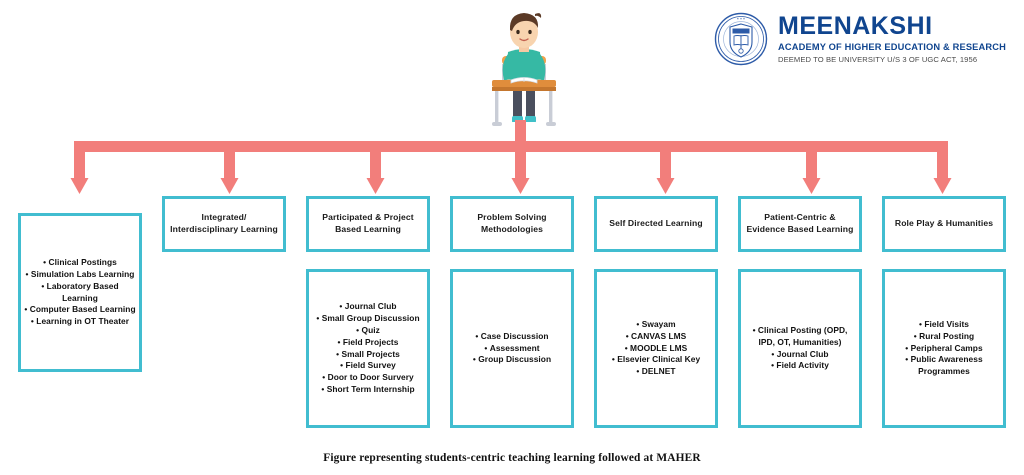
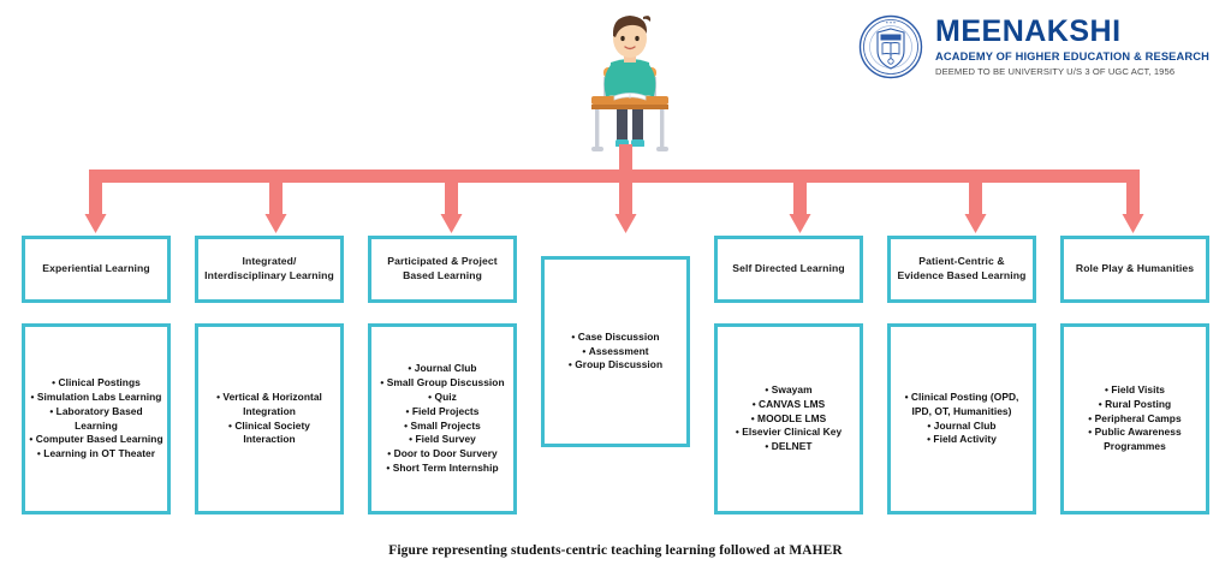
  MEENAKSHI
  ACADEMY OF HIGHER EDUCATION & RESEARCH
  DEEMED TO BE UNIVERSITY U/S 3 OF UGC ACT, 1956
+ Experiential Learning
  Clinical Postings
  Simulation Labs Learning
  Laboratory Based Learning
  Computer Based Learning
  Learning in OT Theater
  Integrated/ Interdisciplinary Learning
+ Vertical & Horizontal Integration
+ Clinical Society Interaction
  Participated & Project Based Learning
  Journal Club
  Small Group Discussion
  Quiz
  Field Projects
  Small Projects
  Field Survey
  Door to Door Survery
  Short Term Internship
- Problem Solving Methodologies
  Case Discussion
  Assessment
  Group Discussion
  Self Directed Learning
  Swayam
  CANVAS LMS
  MOODLE LMS
  Elsevier Clinical Key
  DELNET
  Patient-Centric & Evidence Based Learning
  Clinical Posting (OPD, IPD, OT, Humanities)
  Journal Club
  Field Activity
  Role Play & Humanities
  Field Visits
  Rural Posting
  Peripheral Camps
  Public Awareness Programmes
  Figure representing students-centric teaching learning followed at MAHER
